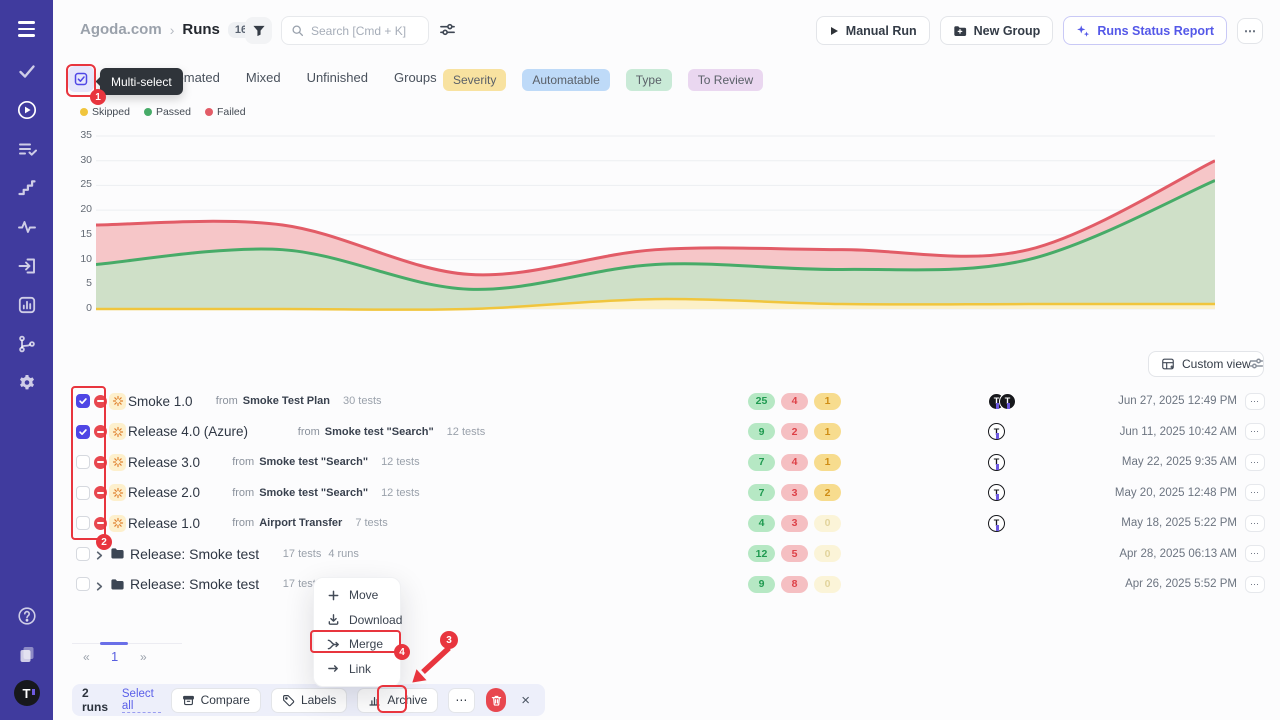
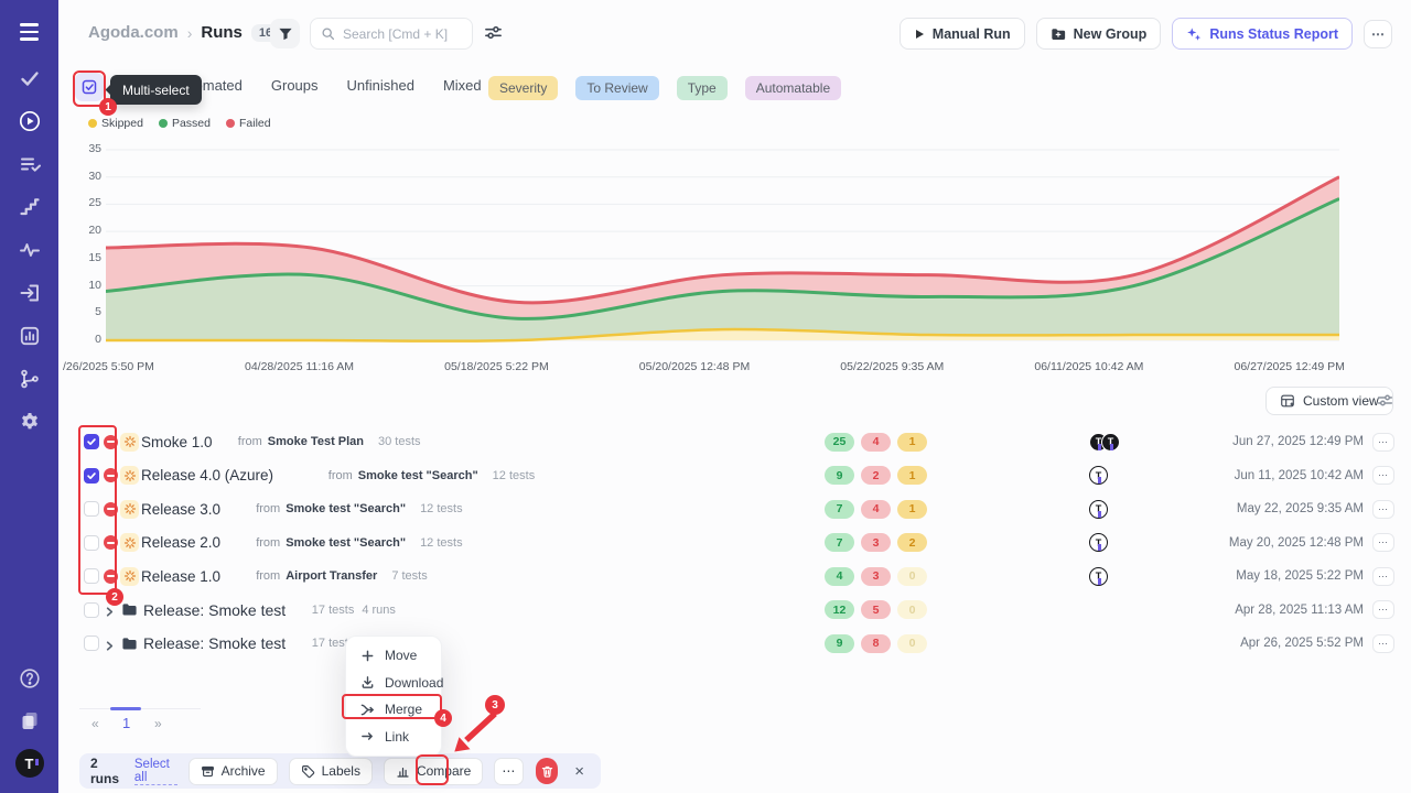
  T
  Agoda.com
  ›
  Runs
  Search [Cmd + K]
  Manual Run
  New Group
  Runs Status Report
  ⋯
- Mixed
+ Groups
  Unfinished
- Groups
+ Mixed
  Severity
- Automatable
+ To Review
  Type
- To Review
+ Automatable
  Multi-select
  Skipped
  Passed
  Failed
  0
  5
  10
  15
  20
  25
  30
  35
+ /26/2025 5:50 PM
+ 04/28/2025 11:16 AM
+ 05/18/2025 5:22 PM
+ 05/20/2025 12:48 PM
+ 05/22/2025 9:35 AM
+ 06/11/2025 10:42 AM
+ 06/27/2025 12:49 PM
  Custom view
  Smoke 1.0
  from
  Smoke Test Plan
  30 tests
  25
  4
  1
  T
  T
  Jun 27, 2025 12:49 PM
  ⋯
  Release 4.0 (Azure)
  from
  Smoke test "Search"
  12 tests
  9
  2
  1
  T
  Jun 11, 2025 10:42 AM
  ⋯
  Release 3.0
  from
  Smoke test "Search"
  12 tests
  7
  4
  1
  T
  May 22, 2025 9:35 AM
  ⋯
  Release 2.0
  from
  Smoke test "Search"
  12 tests
  7
  3
  2
  T
  May 20, 2025 12:48 PM
  ⋯
  Release 1.0
  from
  Airport Transfer
  7 tests
  4
  3
  0
  T
  May 18, 2025 5:22 PM
  ⋯
  Release: Smoke test
  17 tests
  4 runs
  12
  5
  0
- Apr 28, 2025 06:13 AM
+ Apr 28, 2025 11:13 AM
  ⋯
  Release: Smoke test
  17 tes
  9
  8
  0
  Apr 26, 2025 5:52 PM
  ⋯
  «
  1
  »
  2 runs
  Select all
- Compare
+ Archive
  Labels
- Archive
+ Compare
  ⋯
  ×
  Move
  Download
  Merge
  Link
  1
  2
  4
  3
